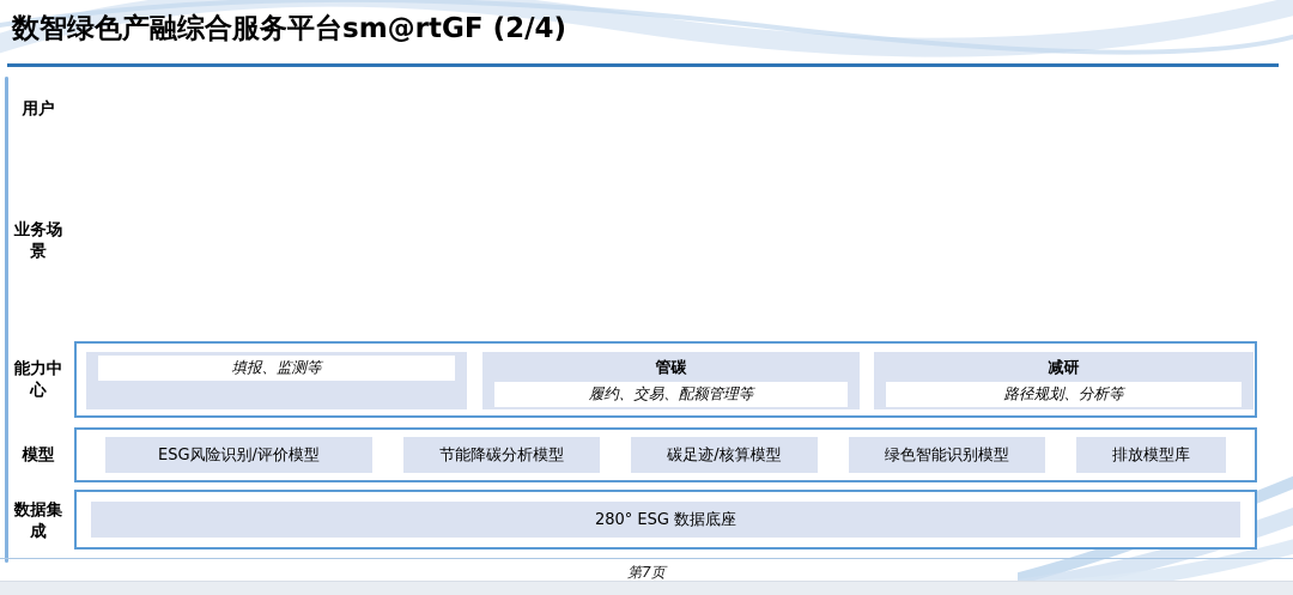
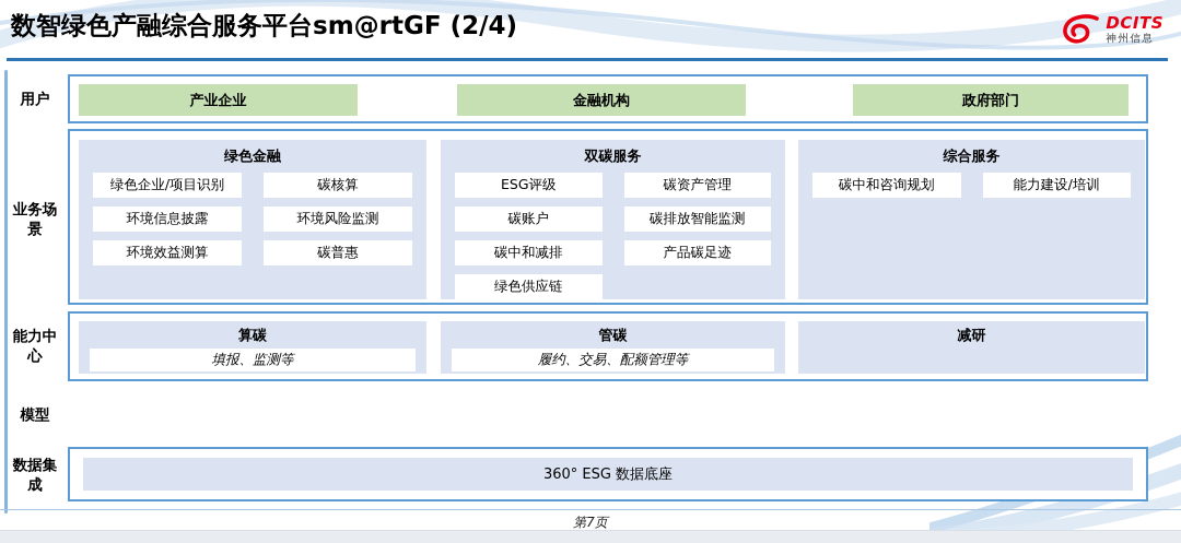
  数智绿色产融综合服务平台sm@rtGF (2/4)
+ DCITS
+ 神州信息
  用户
  业务场景
  能力中心
  模型
  数据集成
+ 产业企业
+ 金融机构
+ 政府部门
+ 绿色金融
+ 绿色企业/项目识别
+ 碳核算
+ 环境信息披露
+ 环境风险监测
+ 环境效益测算
+ 碳普惠
+ 双碳服务
+ ESG评级
+ 碳资产管理
+ 碳账户
+ 碳排放智能监测
+ 碳中和减排
+ 产品碳足迹
+ 绿色供应链
+ 综合服务
+ 碳中和咨询规划
+ 能力建设/培训
+ 算碳
  填报、监测等
  管碳
  履约、交易、配额管理等
  减研
- 路径规划、分析等
- ESG风险识别/评价模型
- 节能降碳分析模型
- 碳足迹/核算模型
- 绿色智能识别模型
- 排放模型库
- 280° ESG 数据底座
+ 360° ESG 数据底座
  第7页
